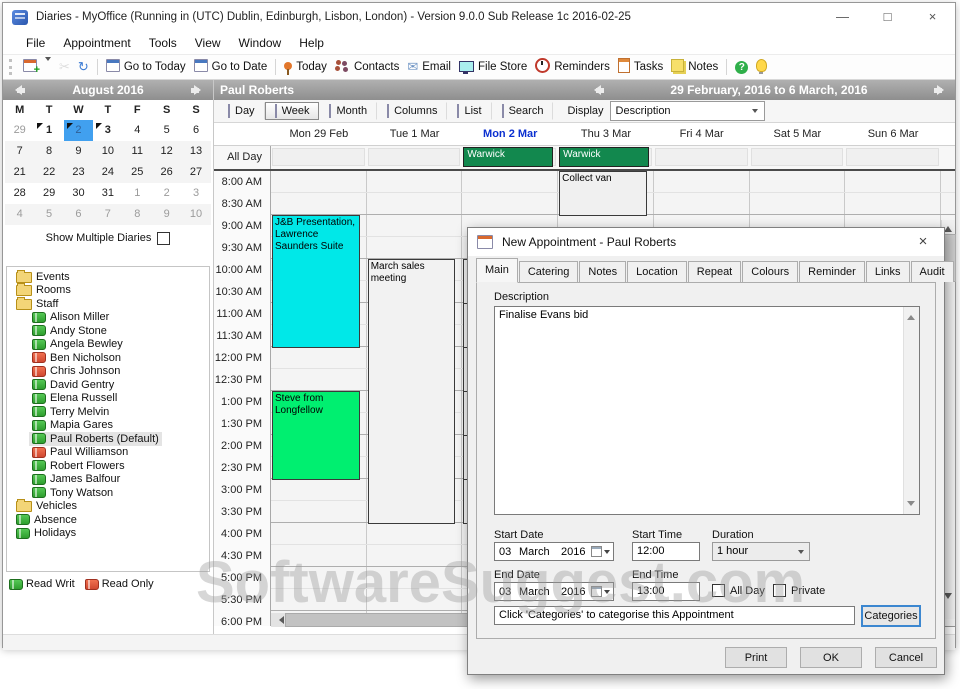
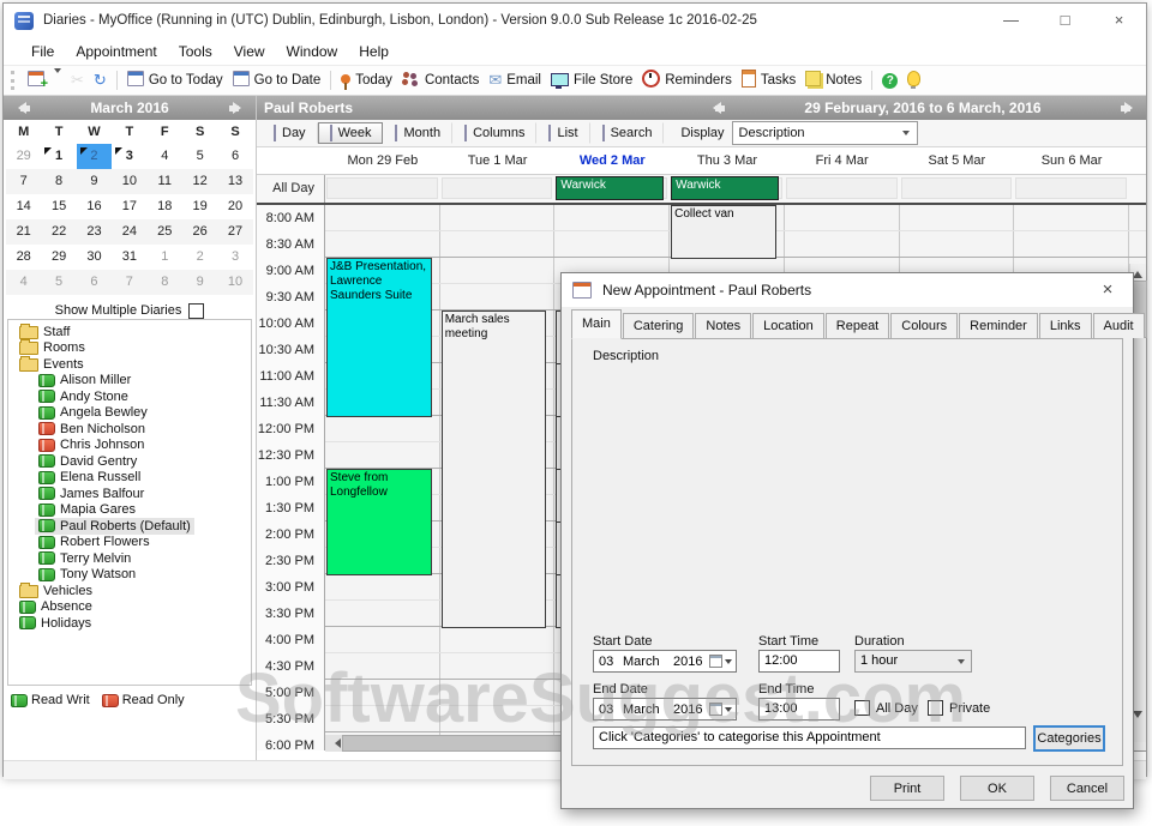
  Diaries - MyOffice (Running in (UTC) Dublin, Edinburgh, Lisbon, London) - Version 9.0.0 Sub Release 1c 2016-02-25
  —
  □
  ×
  File
  Appointment
  Tools
  View
  Window
  Help
  +
  ✂
  ↻
  Go to Today
  Go to Date
  Today
  Contacts
  ✉
  Email
  File Store
  Reminders
  Tasks
  Notes
  ?
- August 2016
+ March 2016
  M
  T
  W
  T
  F
  S
  S
  29
  1
  2
  3
  4
  5
  6
  7
  8
  9
  10
  11
  12
  13
+ 14
+ 15
+ 16
+ 17
+ 18
+ 19
+ 20
  21
  22
  23
  24
  25
  26
  27
  28
  29
  30
  31
  1
  2
  3
  4
  5
  6
  7
  8
  9
  10
  Show Multiple Diaries
- Events
+ Staff
  Rooms
- Staff
+ Events
  Alison Miller
  Andy Stone
  Angela Bewley
  Ben Nicholson
  Chris Johnson
  David Gentry
  Elena Russell
- Terry Melvin
+ James Balfour
  Mapia Gares
  Paul Roberts (Default)
- Paul Williamson
  Robert Flowers
- James Balfour
+ Terry Melvin
  Tony Watson
  Vehicles
  Absence
  Holidays
  Read Writ
  Read Only
  Paul Roberts
  29 February, 2016 to 6 March, 2016
  Day
  Week
  Month
  Columns
  List
  Search
  Display
  Description
  Mon 29 Feb
  Tue 1 Mar
- Mon 2 Mar
+ Wed 2 Mar
  Thu 3 Mar
  Fri 4 Mar
  Sat 5 Mar
  Sun 6 Mar
  All Day
  Warwick
  Warwick
  8:00 AM
  8:30 AM
  9:00 AM
  9:30 AM
  10:00 AM
  10:30 AM
  11:00 AM
  11:30 AM
  12:00 PM
  12:30 PM
  1:00 PM
  1:30 PM
  2:00 PM
  2:30 PM
  3:00 PM
  3:30 PM
  4:00 PM
  4:30 PM
  5:00 PM
  5:30 PM
  6:00 PM
  J&B Presentation, Lawrence Saunders Suite
  Steve from Longfellow
  March sales meeting
  Collect van
  New Appointment - Paul Roberts
  ×
  Main
  Catering
  Notes
  Location
  Repeat
  Colours
  Reminder
  Links
  Audit
  Description
- Finalise Evans bid
  Start Date
  03
  March
  2016
  Start Time
  12:00
  Duration
  1 hour
  End Date
  03
  March
  2016
  End Time
  13:00
  All Day
  Private
  Click 'Categories' to categorise this Appointment
  Categories
  Print
  OK
  Cancel
  SoftwareSuggest.com
